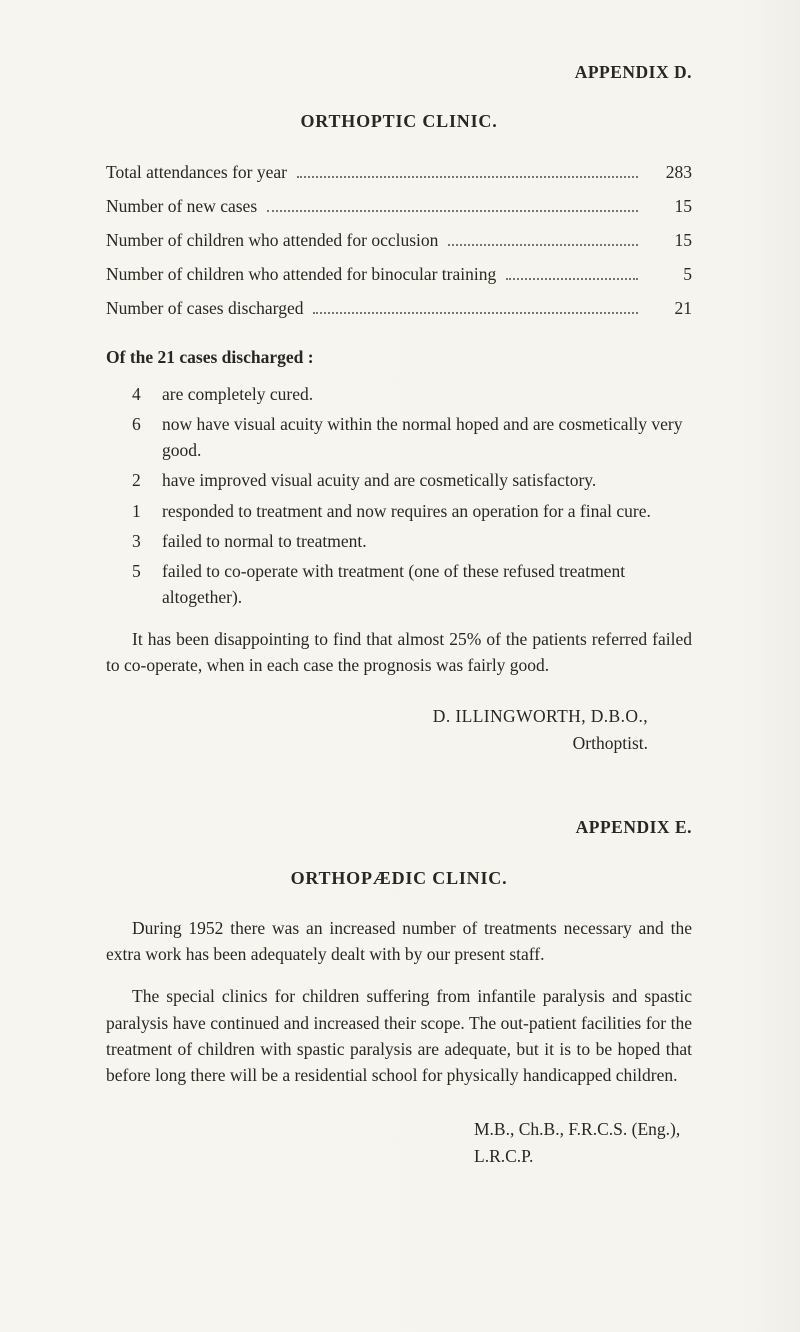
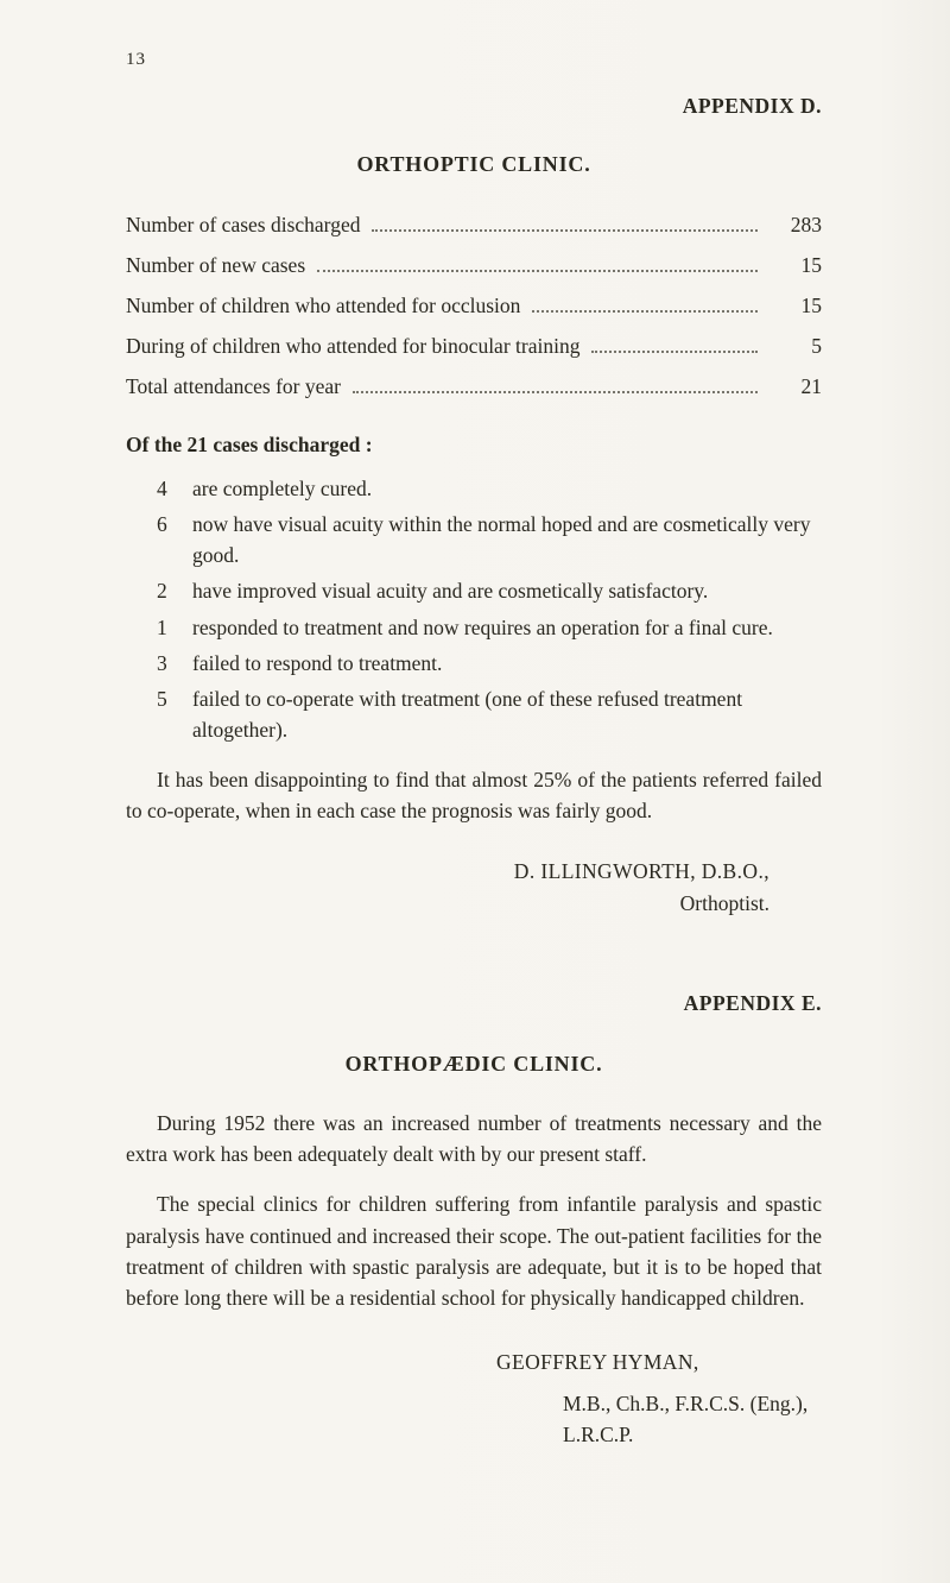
+ 13
  APPENDIX D.
  ORTHOPTIC CLINIC.
- Total attendances for year
+ Number of cases discharged
  283
  Number of new cases
  15
  Number of children who attended for occlusion
  15
- Number of children who attended for binocular training
+ During of children who attended for binocular training
  5
- Number of cases discharged
+ Total attendances for year
  21
  Of the 21 cases discharged :
  4
  are completely cured.
  6
  now have visual acuity within the normal hoped and are cosmetically very good.
  2
  have improved visual acuity and are cosmetically satisfactory.
  1
  responded to treatment and now requires an operation for a final cure.
  3
- failed to normal to treatment.
+ failed to respond to treatment.
  5
  failed to co-operate with treatment (one of these refused treatment altogether).
  It has been disappointing to find that almost 25% of the patients referred failed to co-operate, when in each case the prognosis was fairly good.
  D. ILLINGWORTH, D.B.O.,
  Orthoptist.
  APPENDIX E.
  ORTHOPÆDIC CLINIC.
  During 1952 there was an increased number of treatments necessary and the extra work has been adequately dealt with by our present staff.
  The special clinics for children suffering from infantile paralysis and spastic paralysis have continued and increased their scope. The out-patient facilities for the treatment of children with spastic paralysis are adequate, but it is to be hoped that before long there will be a residential school for physically handicapped children.
+ GEOFFREY HYMAN,
  M.B., Ch.B., F.R.C.S. (Eng.),
  L.R.C.P.
